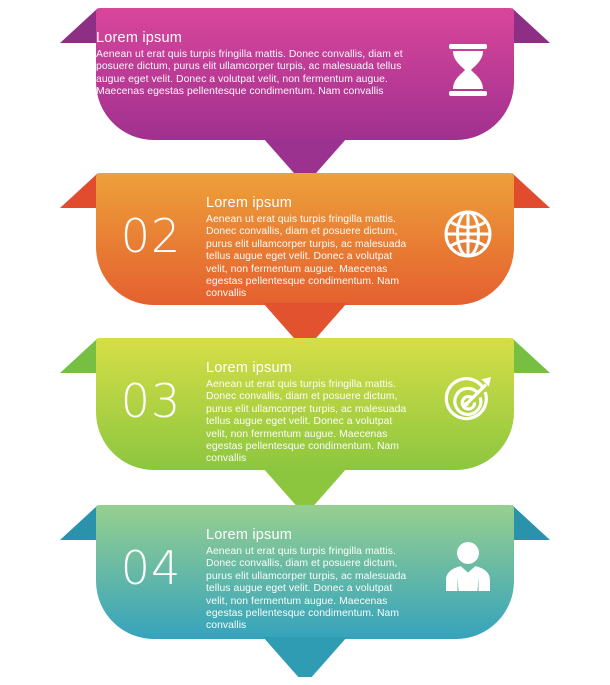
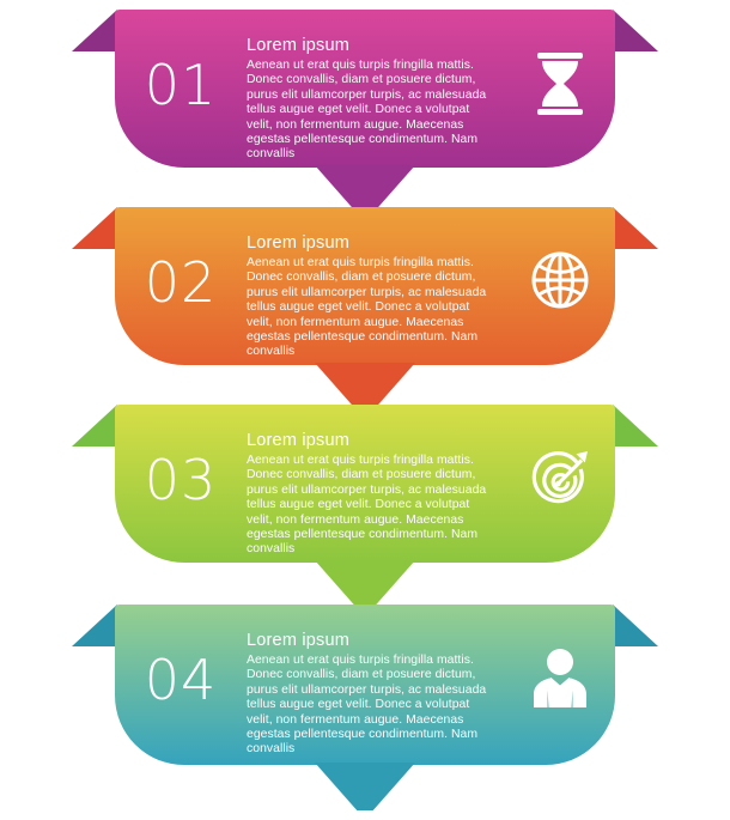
+ 01
  Lorem ipsum
  Aenean ut erat quis turpis fringilla mattis. Donec convallis, diam et posuere dictum, purus elit ullamcorper turpis, ac malesuada tellus augue eget velit. Donec a volutpat velit, non fermentum augue. Maecenas egestas pellentesque condimentum. Nam convallis
  02
  Lorem ipsum
  Aenean ut erat quis turpis fringilla mattis. Donec convallis, diam et posuere dictum, purus elit ullamcorper turpis, ac malesuada tellus augue eget velit. Donec a volutpat velit, non fermentum augue. Maecenas egestas pellentesque condimentum. Nam convallis
  03
  Lorem ipsum
  Aenean ut erat quis turpis fringilla mattis. Donec convallis, diam et posuere dictum, purus elit ullamcorper turpis, ac malesuada tellus augue eget velit. Donec a volutpat velit, non fermentum augue. Maecenas egestas pellentesque condimentum. Nam convallis
  04
  Lorem ipsum
  Aenean ut erat quis turpis fringilla mattis. Donec convallis, diam et posuere dictum, purus elit ullamcorper turpis, ac malesuada tellus augue eget velit. Donec a volutpat velit, non fermentum augue. Maecenas egestas pellentesque condimentum. Nam convallis
